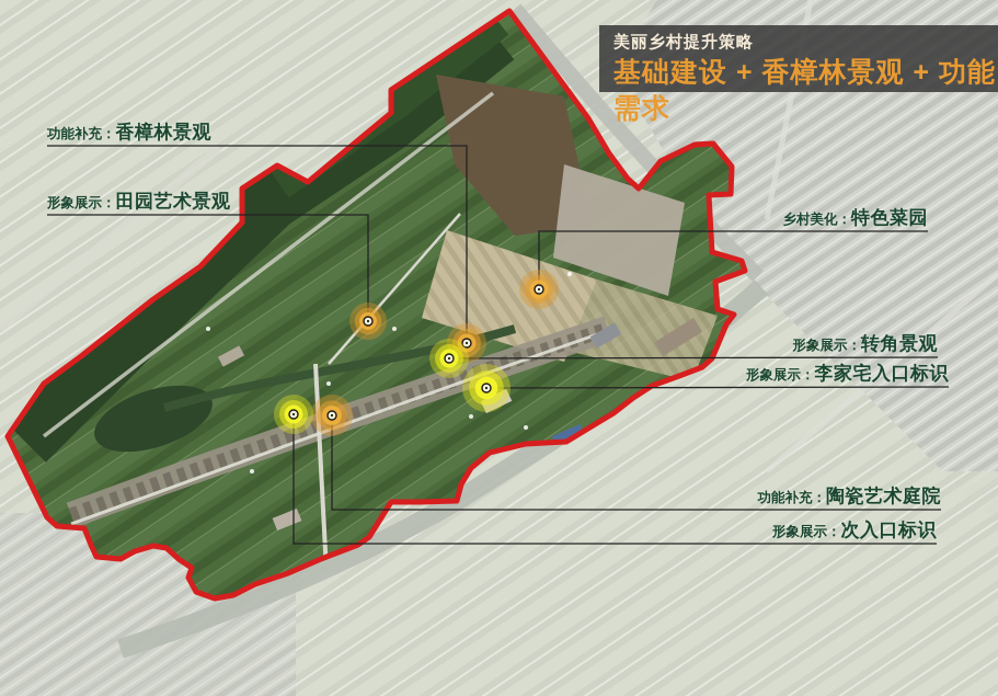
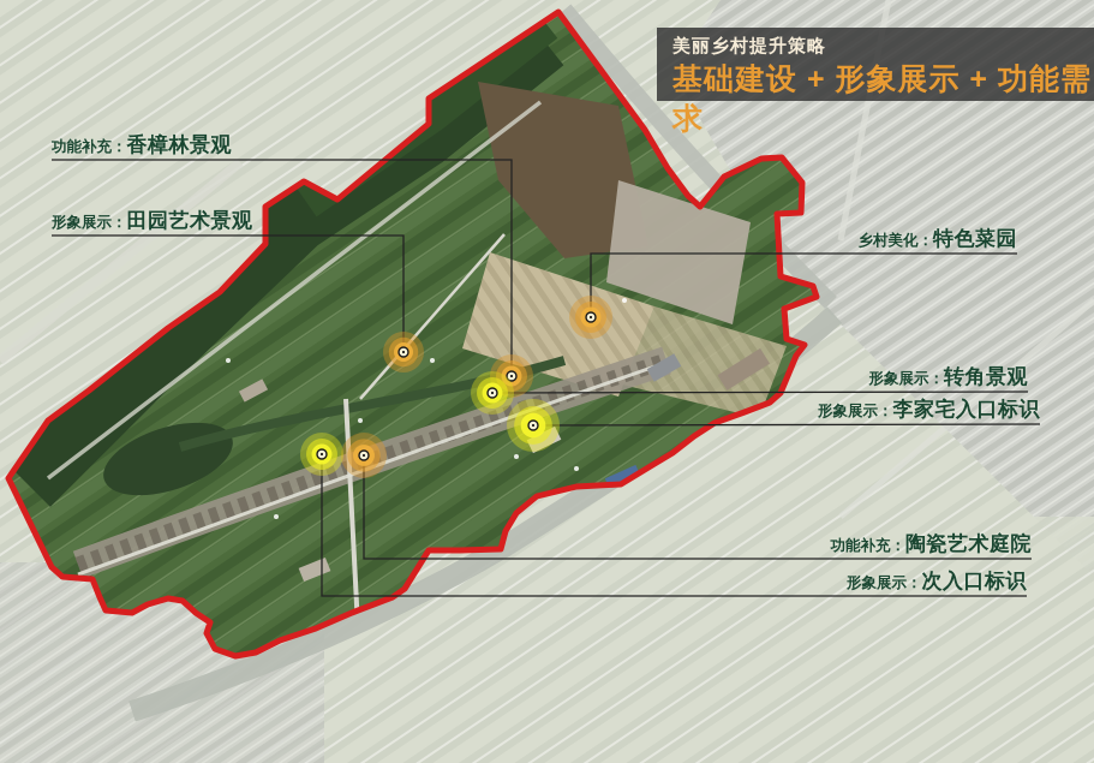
  美丽乡村提升策略
- 基础建设 + 香樟林景观 + 功能需求
+ 基础建设 + 形象展示 + 功能需求
  功能补充：香樟林景观
  形象展示：田园艺术景观
  乡村美化：特色菜园
  形象展示：转角景观
  形象展示：李家宅入口标识
  功能补充：陶瓷艺术庭院
  形象展示：次入口标识
